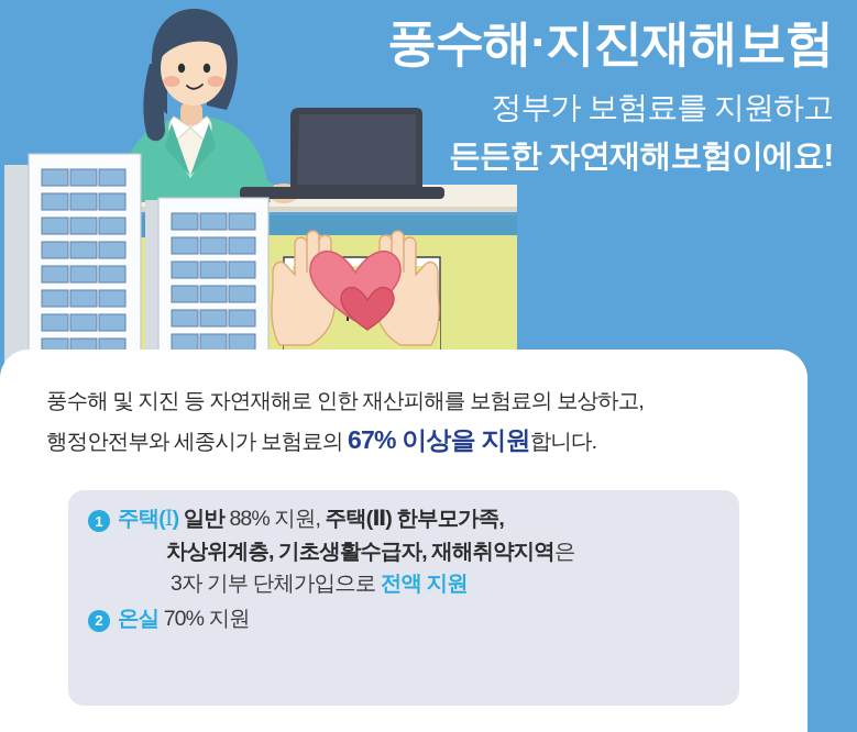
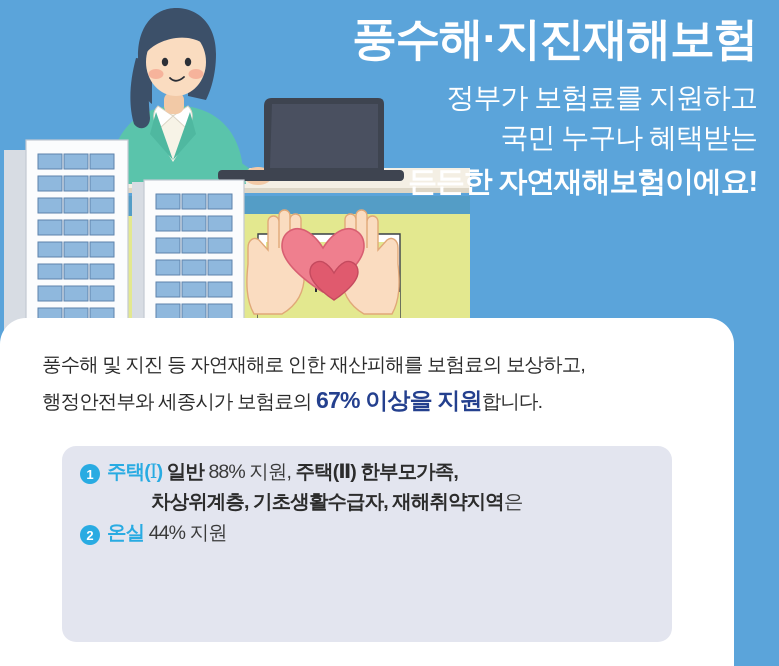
  풍수해·지진재해보험
  정부가 보험료를 지원하고
+ 국민 누구나 혜택받는
  든든한 자연재해보험이에요!
  풍수해 및 지진 등 자연재해로 인한 재산피해를 보험료의 보상하고,
  행정안전부와 세종시가 보험료의 67% 이상을 지원합니다.
  1
  주택(Ⅰ) 일반 88% 지원, 주택(Ⅱ) 한부모가족,
  차상위계층, 기초생활수급자, 재해취약지역은
- 3자 기부 단체가입으로 전액 지원
  2
- 온실 70% 지원
+ 온실 44% 지원
